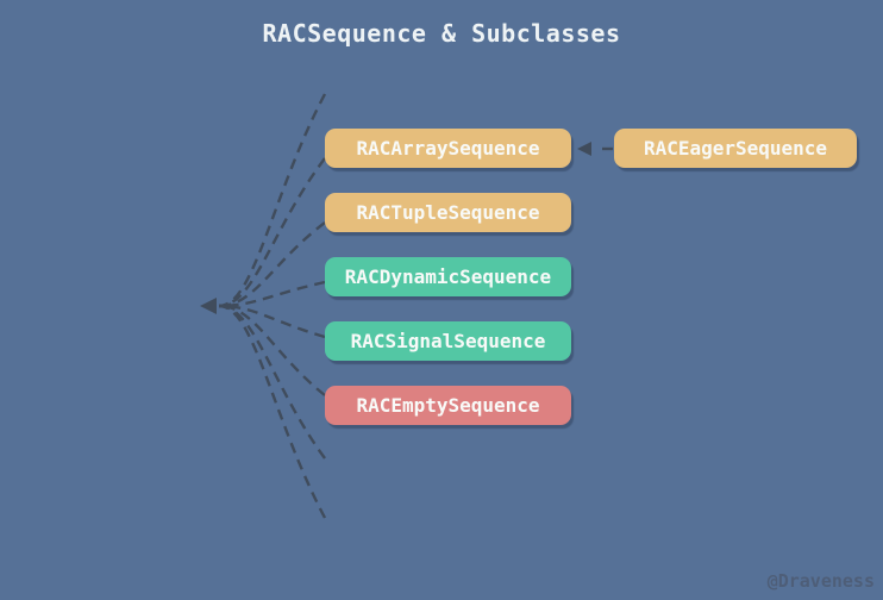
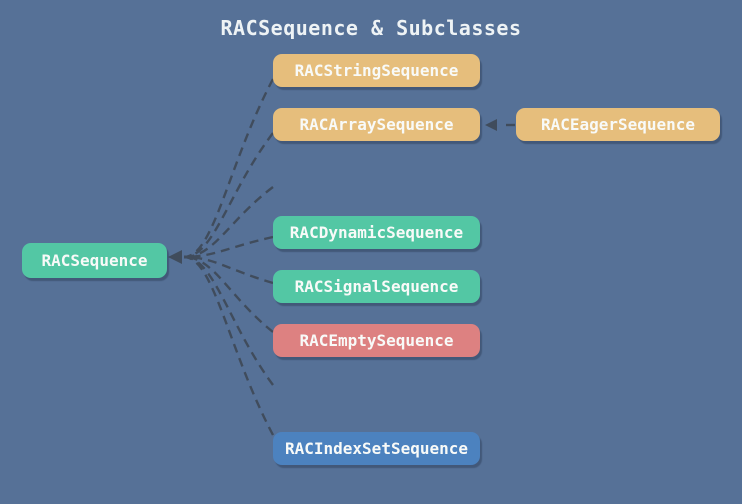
  RACSequence & Subclasses
+ RACSequence
+ RACStringSequence
  RACArraySequence
- RACTupleSequence
  RACDynamicSequence
  RACSignalSequence
  RACEmptySequence
+ RACIndexSetSequence
  RACEagerSequence
- @Draveness
